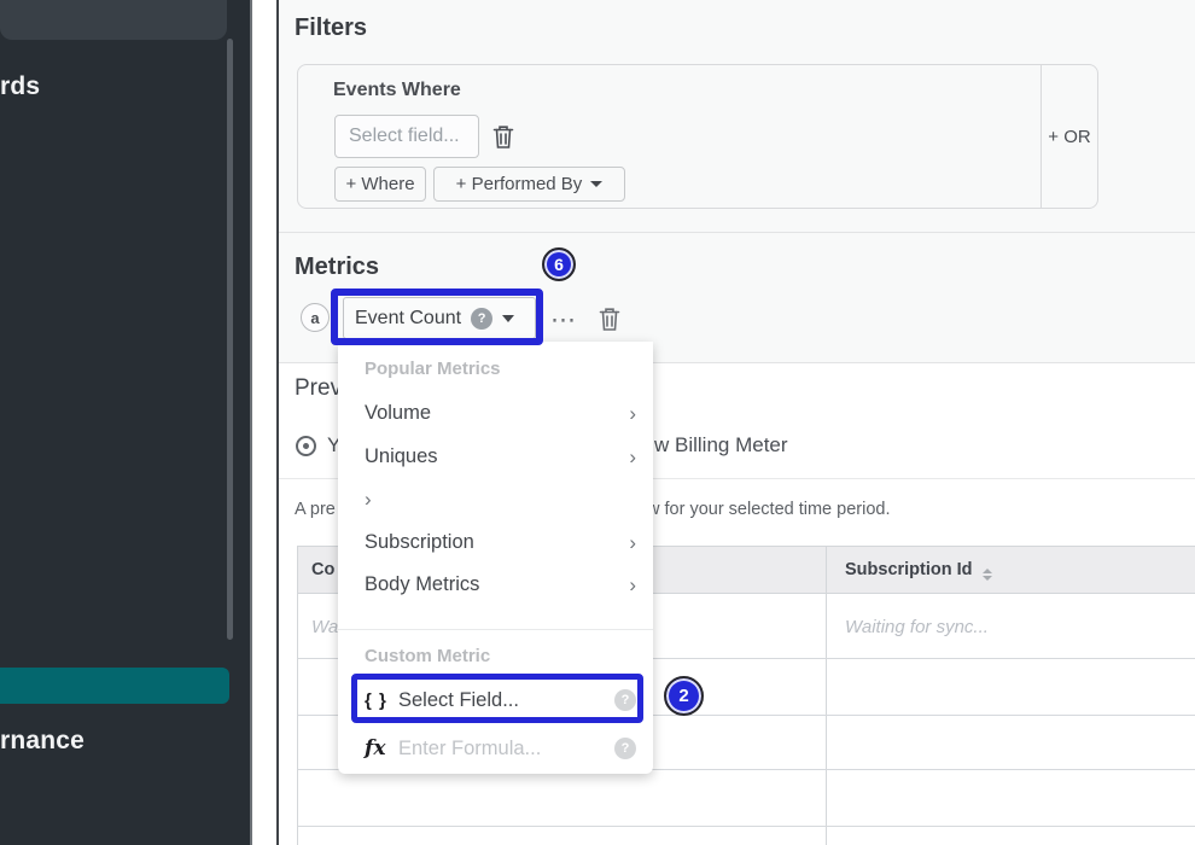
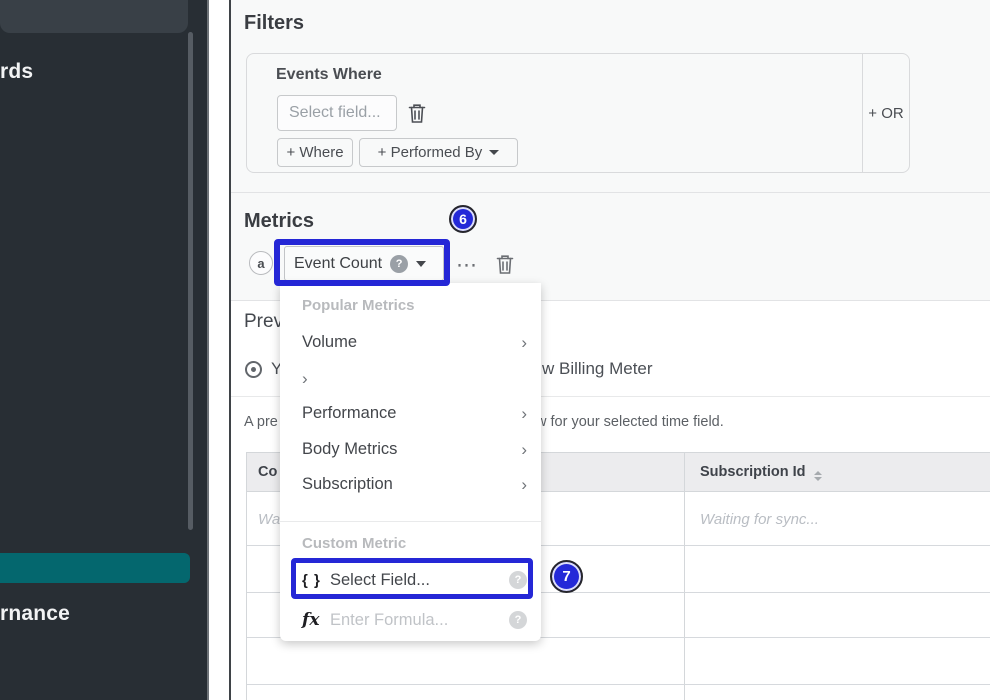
  rds
  rnance
  Filters
  Events Where
  Select field...
  + Where
  + Performed By
  + OR
  Metrics
  a
  Event Count
  ?
  ⋯
  Y
  w Billing Meter
  A pre
- w for your selected time period.
+ w for your selected time field.
  Co
  Subscription Id
  Waiting for sync...
  Popular Metrics
  Volume
  ›
- Uniques
  ›
+ Performance
  ›
- Subscription
+ Body Metrics
  ›
- Body Metrics
+ Subscription
  ›
  Custom Metric
  { }
  Select Field...
  ?
  fx
  Enter Formula...
  ?
  6
- 2
+ 7
